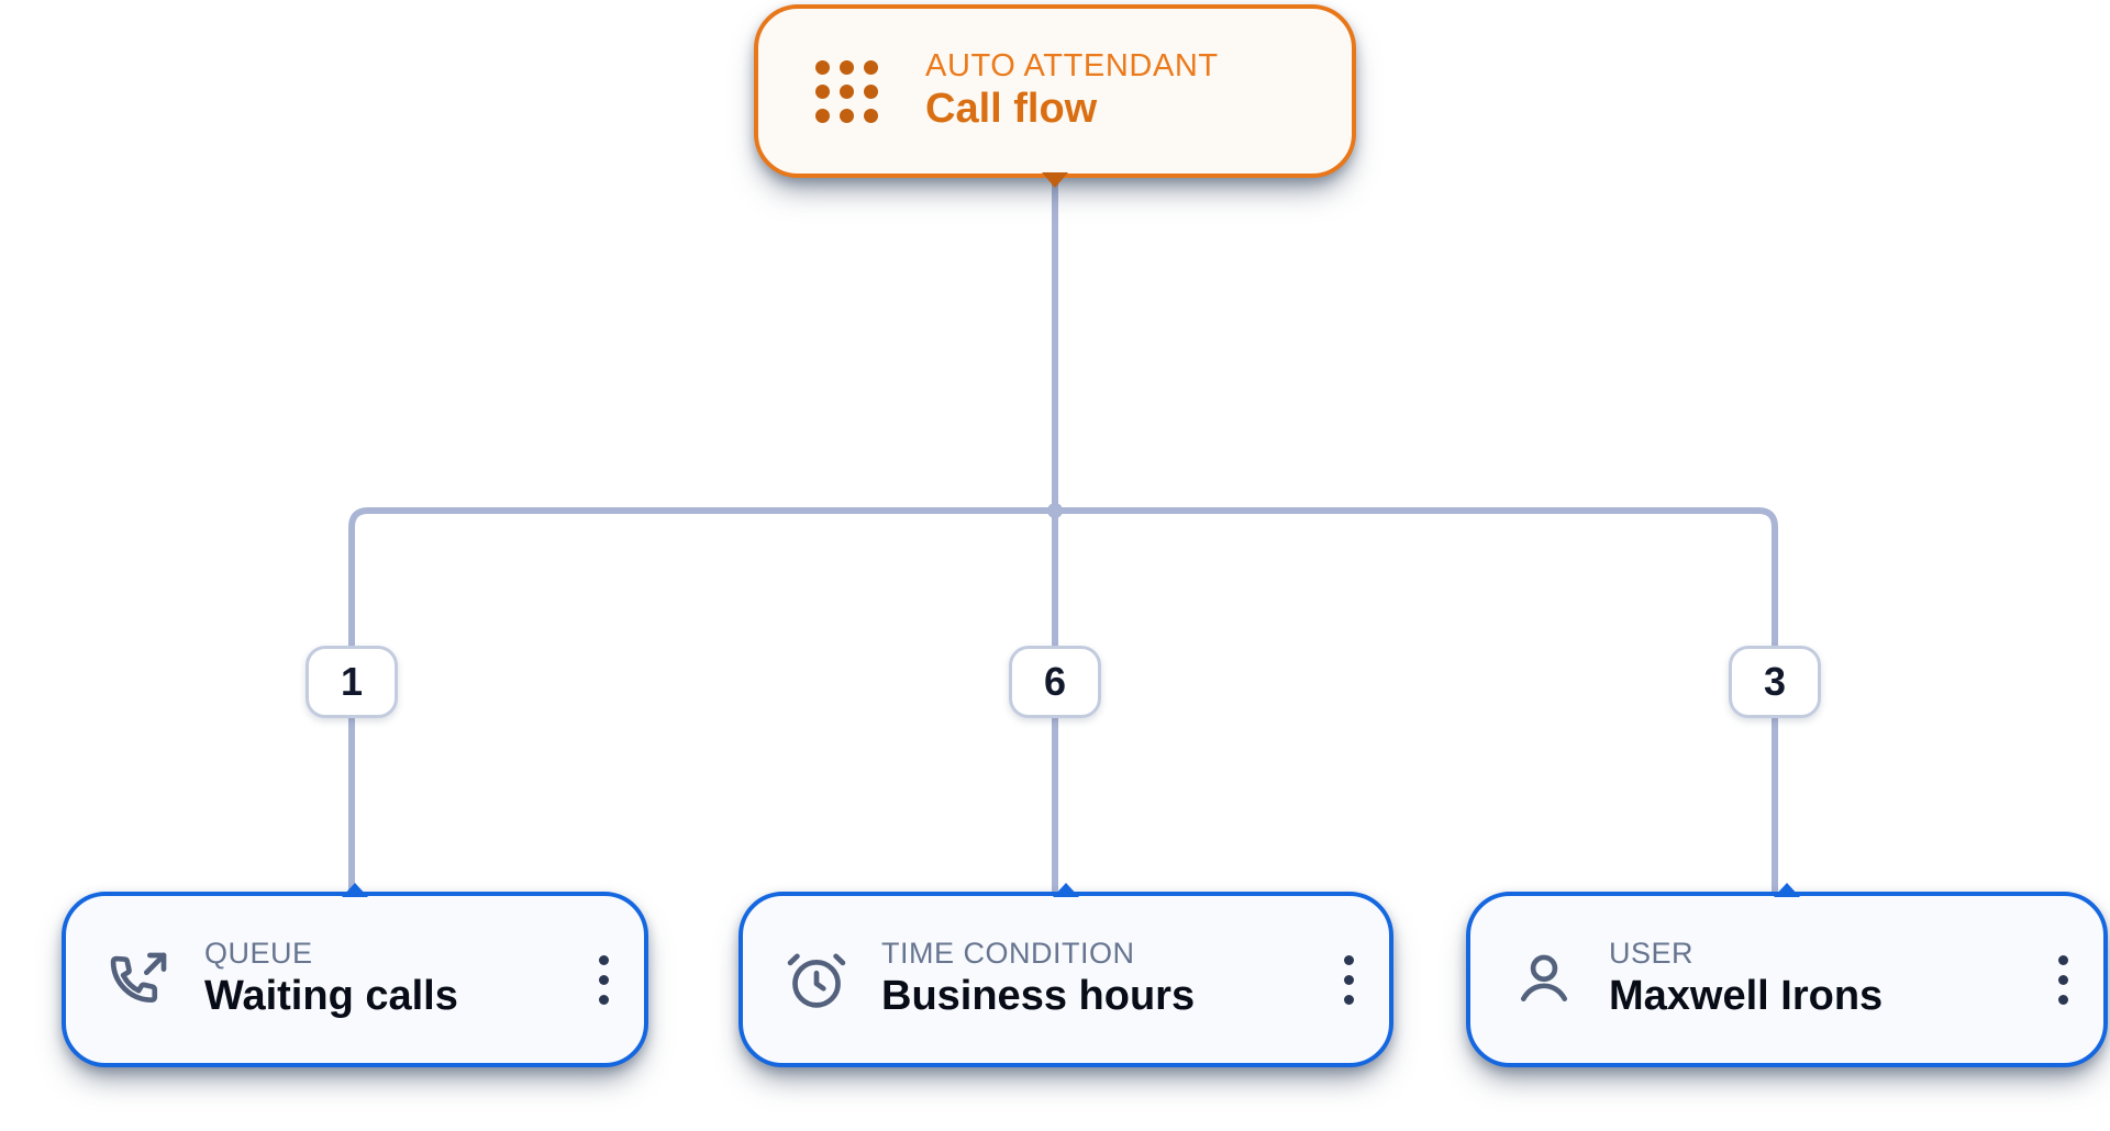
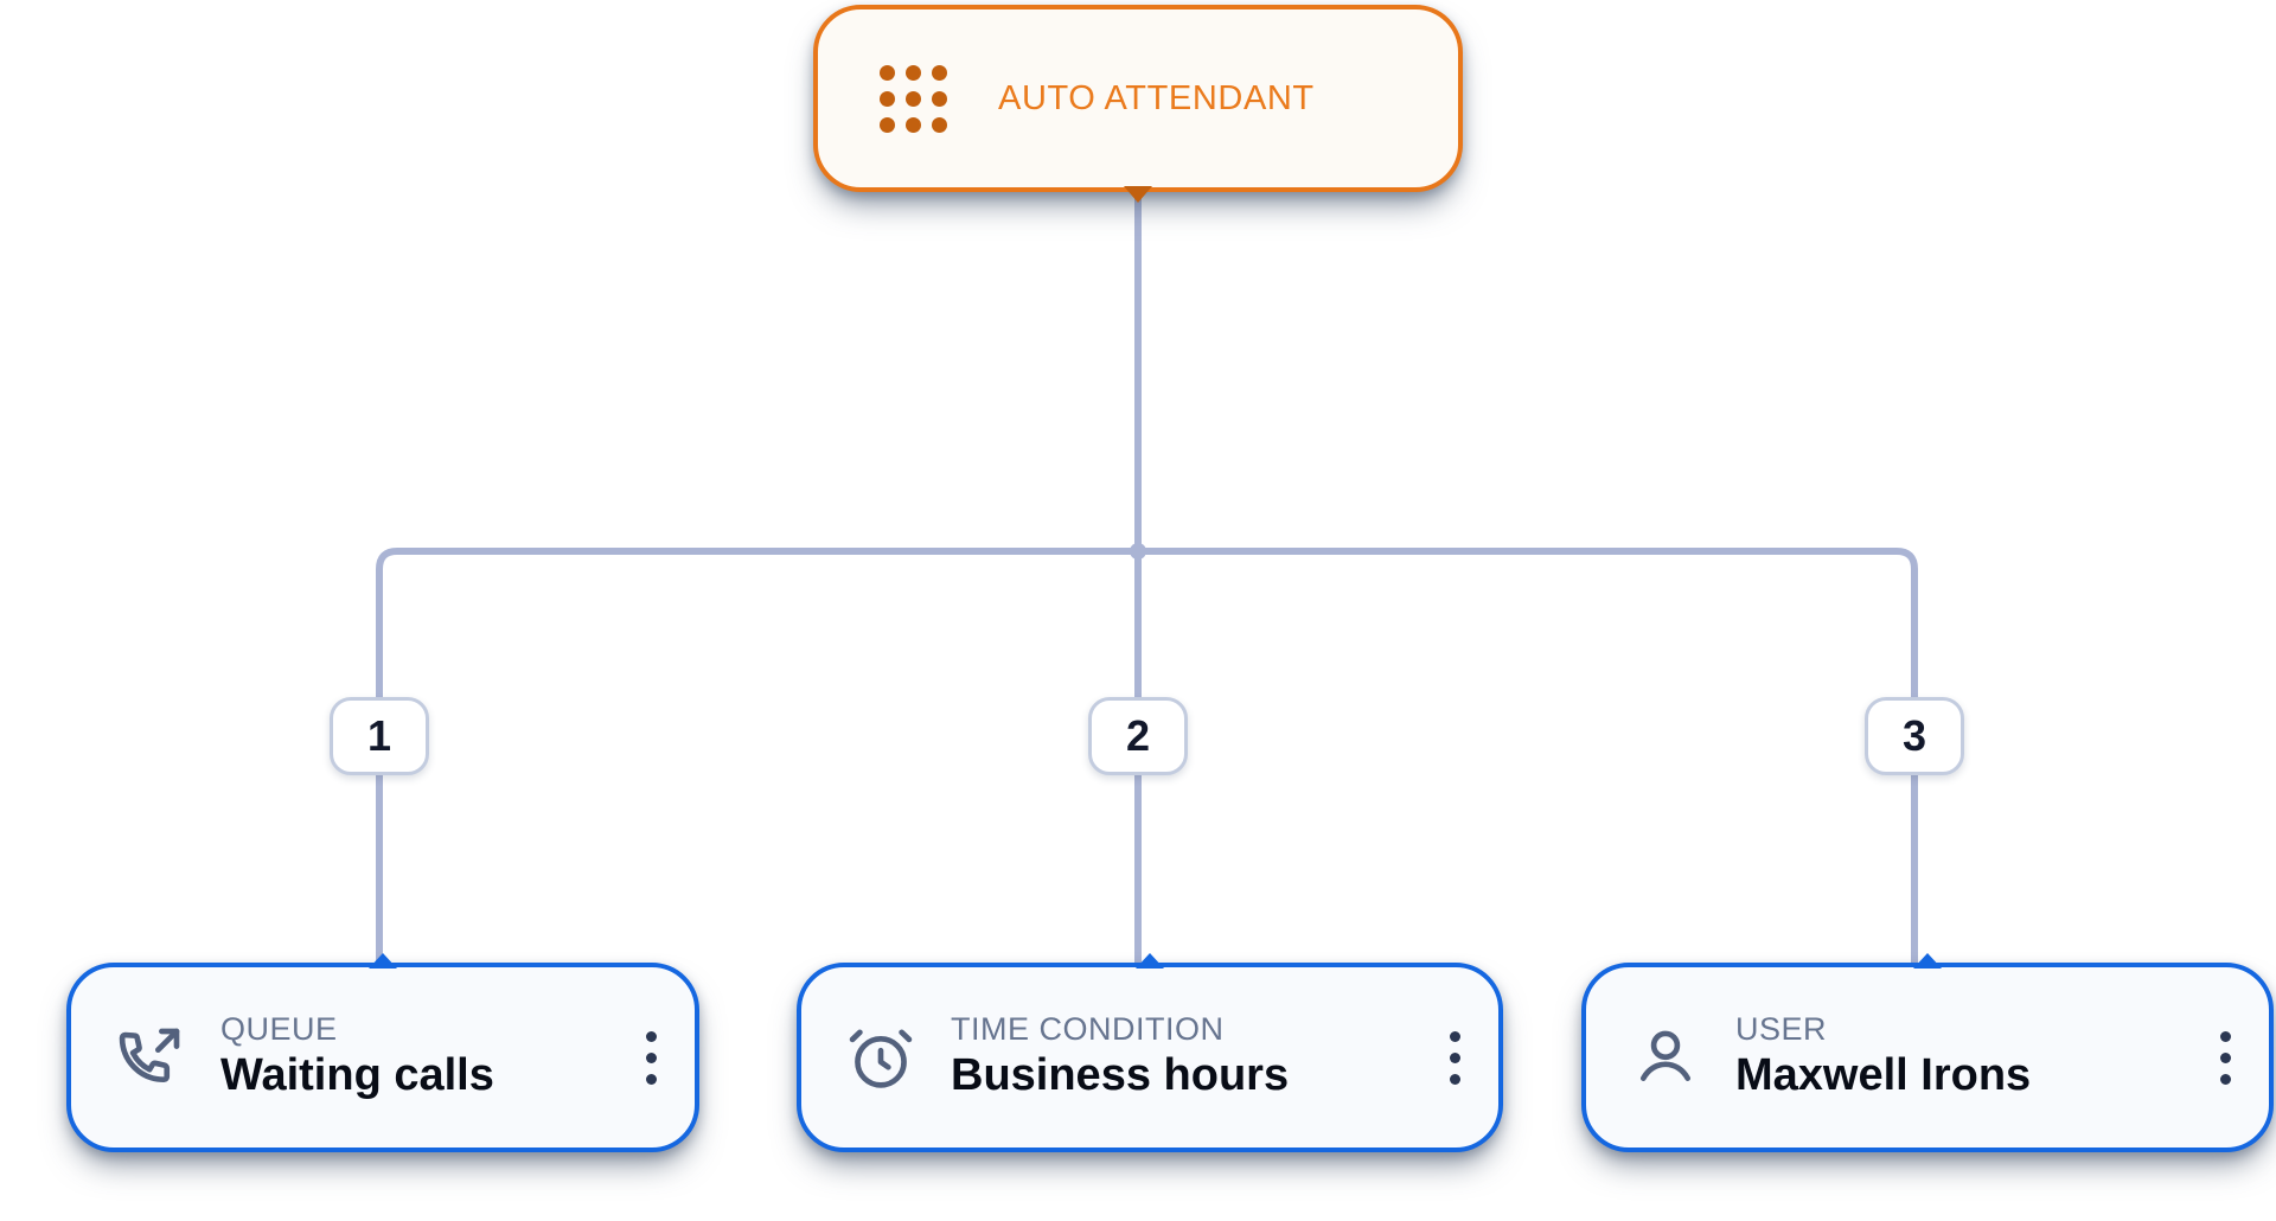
  AUTO ATTENDANT
- Call flow
  1
- 6
+ 2
  3
  QUEUE
  Waiting calls
  TIME CONDITION
  Business hours
  USER
  Maxwell Irons
